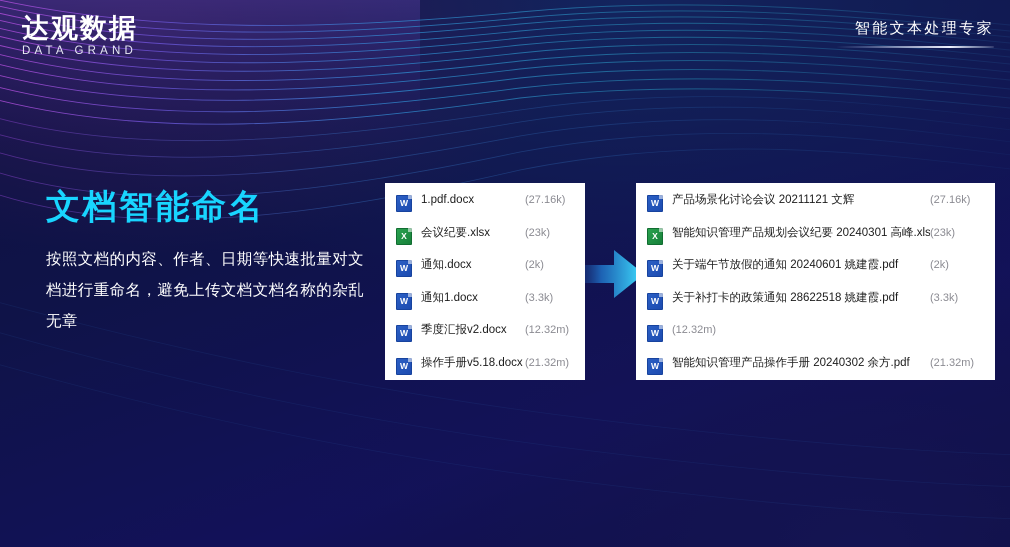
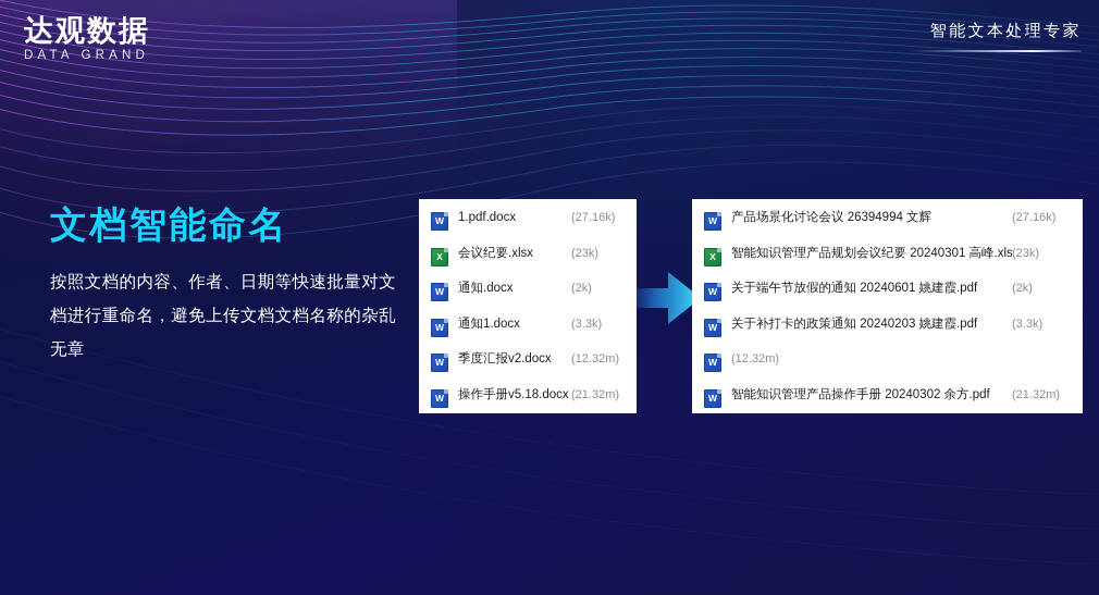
  达观数据
  DATA GRAND
  智能文本处理专家
  文档智能命名
  按照文档的内容、作者、日期等快速批量对文档进行重命名，避免上传文档文档名称的杂乱无章
  W
  1.pdf.docx
  (27.16k)
  X
  会议纪要.xlsx
  (23k)
  W
  通知.docx
  (2k)
  W
  通知1.docx
  (3.3k)
  W
  季度汇报v2.docx
  (12.32m)
  W
  操作手册v5.18.docx
  (21.32m)
  W
- 产品场景化讨论会议 20211121 文辉
+ 产品场景化讨论会议 26394994 文辉
  (27.16k)
  X
  智能知识管理产品规划会议纪要 20240301 高峰.xls
  (23k)
  W
  关于端午节放假的通知 20240601 姚建霞.pdf
  (2k)
  W
- 关于补打卡的政策通知 28622518 姚建霞.pdf
+ 关于补打卡的政策通知 20240203 姚建霞.pdf
  (3.3k)
  W
  (12.32m)
  W
  智能知识管理产品操作手册 20240302 余方.pdf
  (21.32m)
